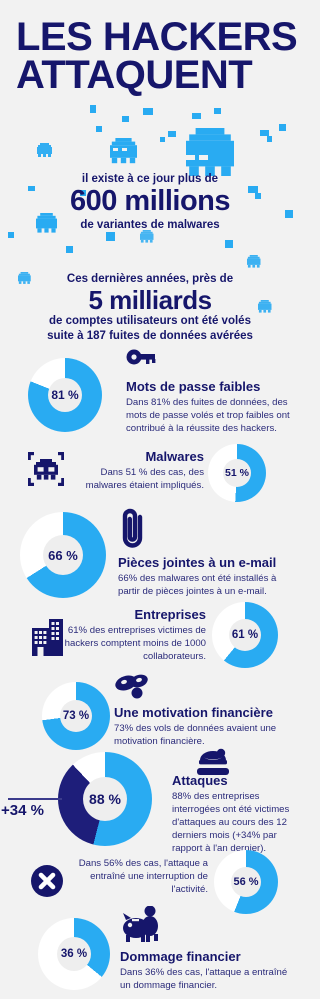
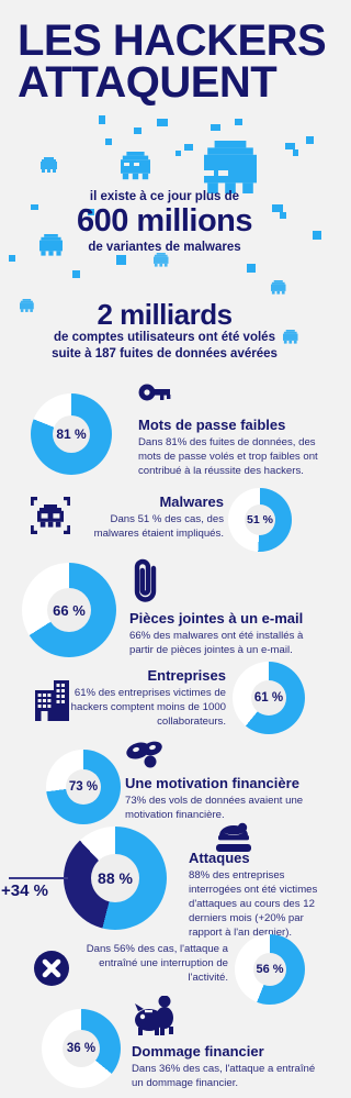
  LES HACKERS
  ATTAQUENT
  il existe à ce jour plus de
  600 millions
  de variantes de malwares
- Ces dernières années, près de
- 5 milliards
+ 2 milliards
  de comptes utilisateurs ont été volés
  suite à 187 fuites de données avérées
  81 %
  Mots de passe faibles
  Dans 81% des fuites de données, des mots de passe volés et trop faibles ont contribué à la réussite des hackers.
  Malwares
  Dans 51 % des cas, des malwares étaient impliqués.
  51 %
  66 %
  Pièces jointes à un e-mail
  66% des malwares ont été installés à partir de pièces jointes à un e-mail.
  Entreprises
  61% des entreprises victimes de hackers comptent moins de 1000 collaborateurs.
  61 %
  73 %
  Une motivation financière
  73% des vols de données avaient une motivation financière.
  88 %
  +34 %
  Attaques
- 88% des entreprises interrogées ont été victimes d'attaques au cours des 12 derniers mois (+34% par rapport à l'an dernier).
+ 88% des entreprises interrogées ont été victimes d'attaques au cours des 12 derniers mois (+20% par rapport à l'an dernier).
  Dans 56% des cas, l'attaque a entraîné une interruption de l'activité.
  56 %
  36 %
  Dommage financier
  Dans 36% des cas, l'attaque a entraîné un dommage financier.
